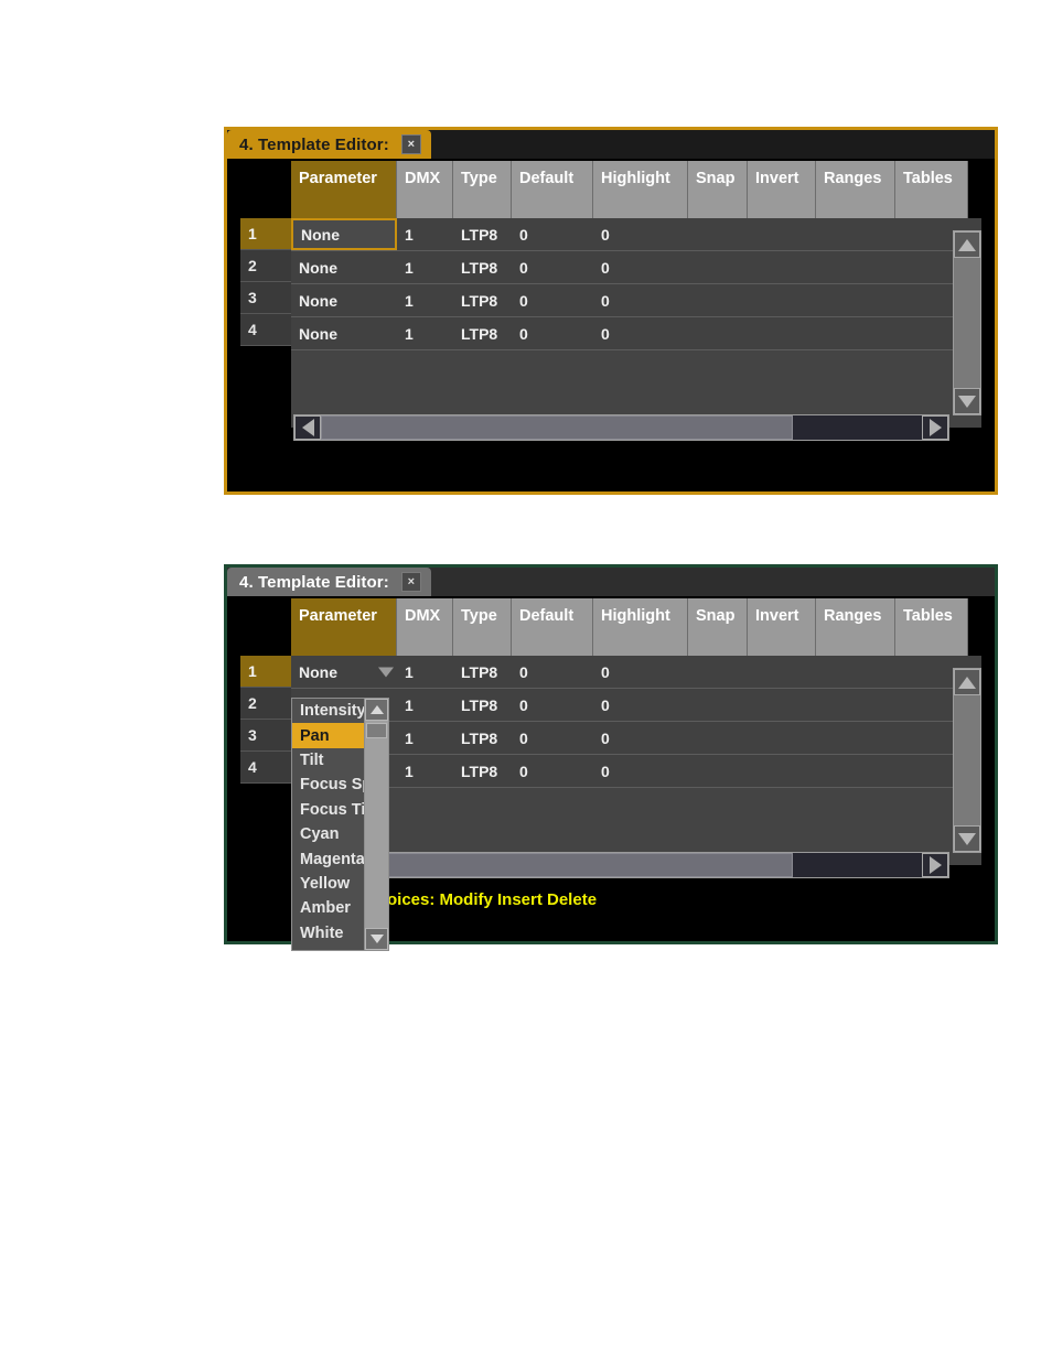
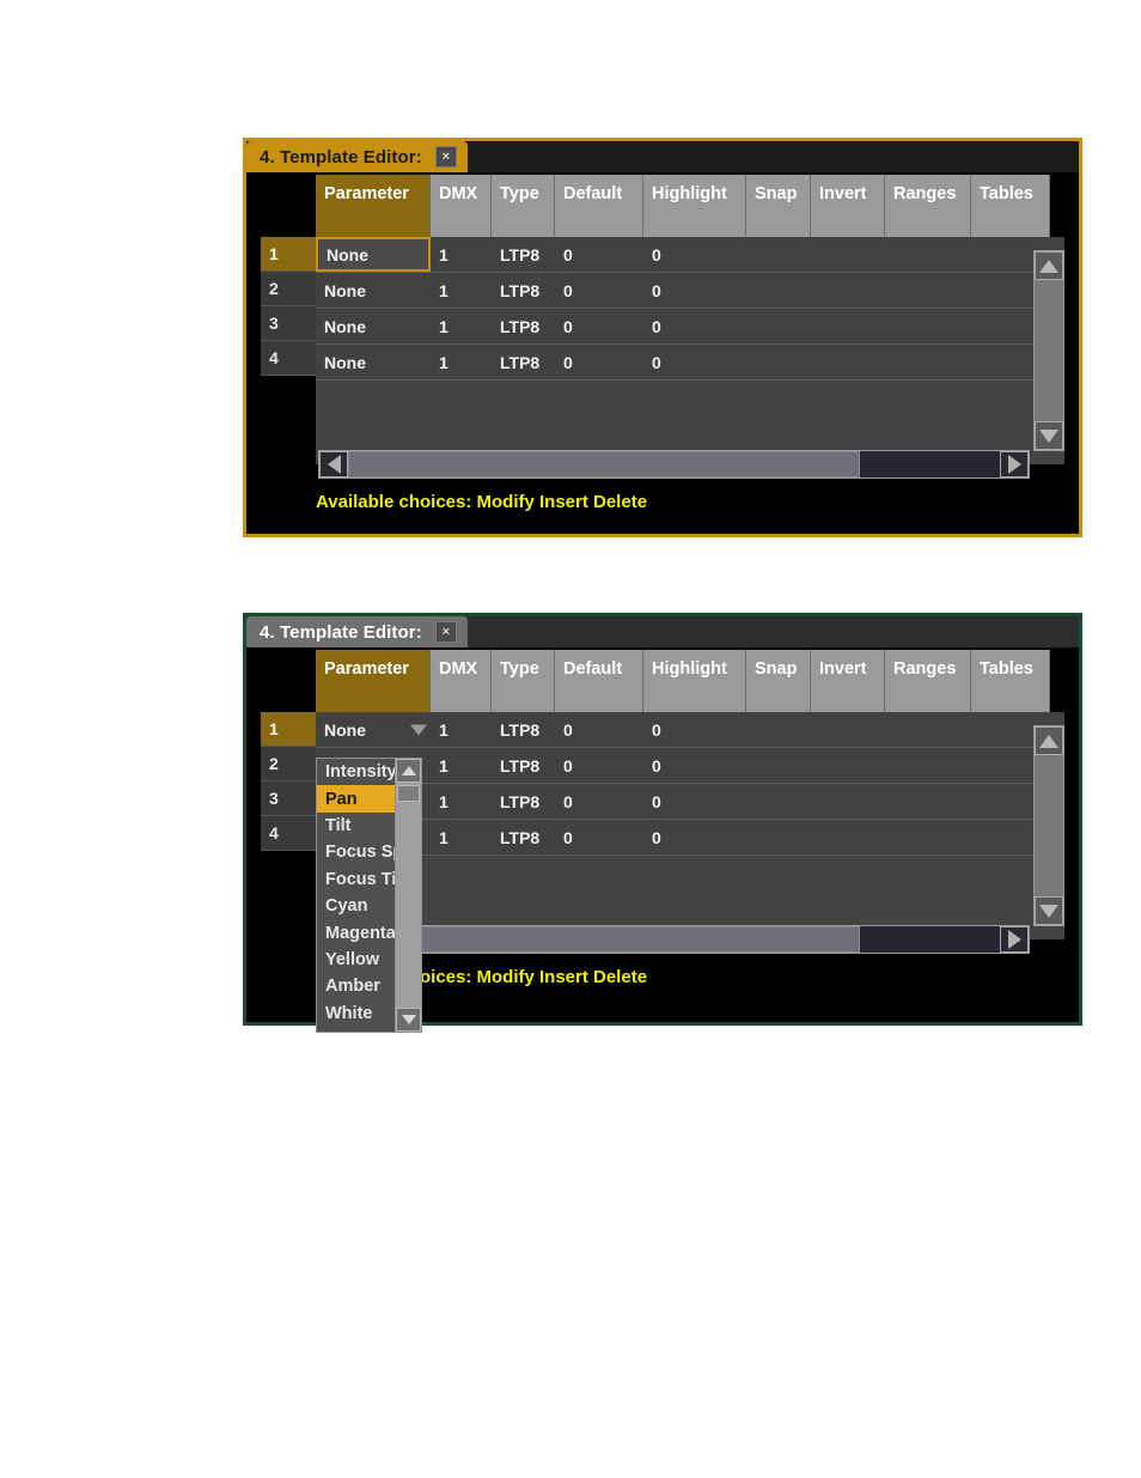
  4. Template Editor:
  ×
  1
  2
  3
  4
  Parameter
  DMX
  Type
  Default
  Highlight
  Snap
  Invert
  Ranges
  Tables
  None
  1
  LTP8
  0
  0
  None
  1
  LTP8
  0
  0
  None
  1
  LTP8
  0
  0
  None
  1
  LTP8
  0
  0
+ Available choices: Modify Insert Delete
  4. Template Editor:
  ×
  1
  2
  3
  4
  Parameter
  DMX
  Type
  Default
  Highlight
  Snap
  Invert
  Ranges
  Tables
  None
  1
  LTP8
  0
  0
  1
  LTP8
  0
  0
  1
  LTP8
  0
  0
  1
  LTP8
  0
  0
  Intensity
  Pan
  Tilt
  Focus S
  Focus T
  Cyan
  Magenta
  Yellow
  Amber
  White
